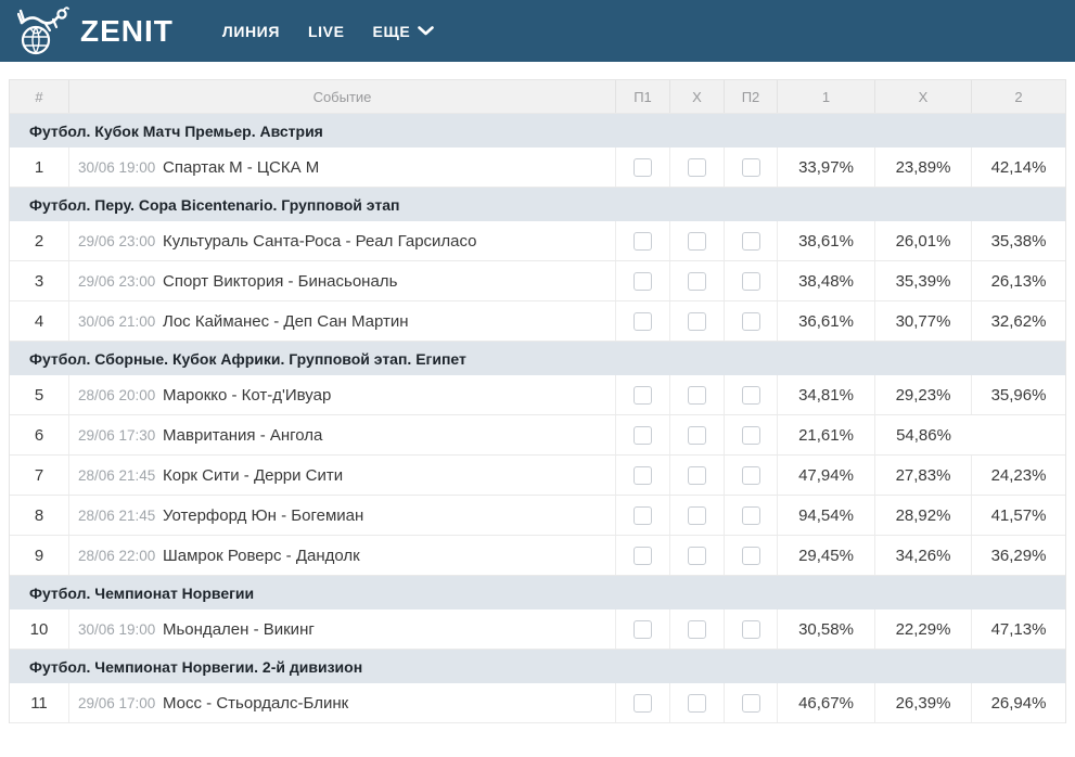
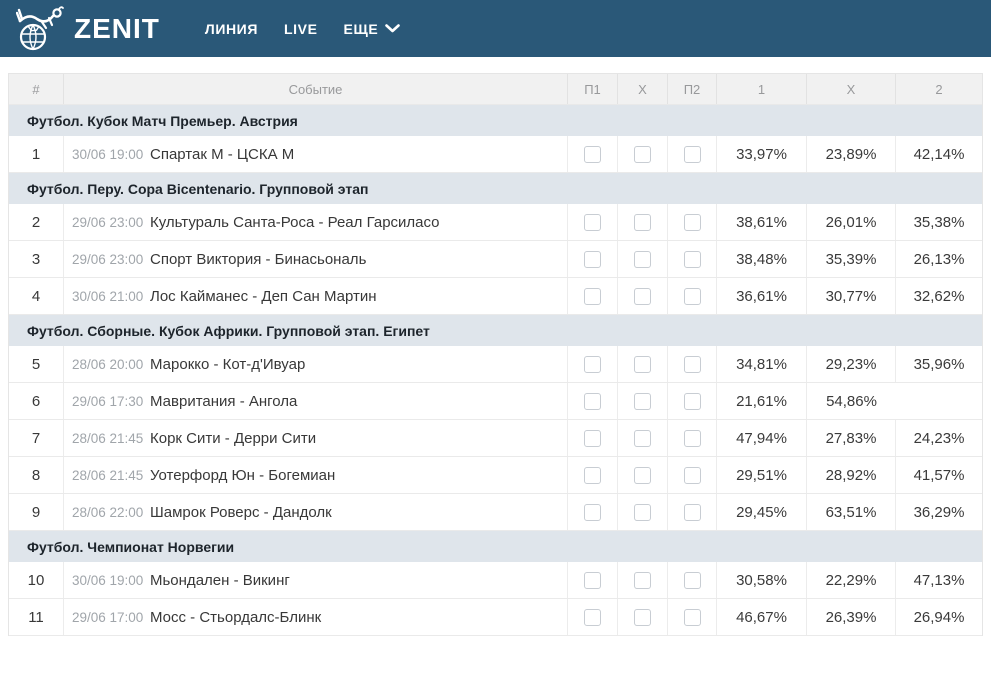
  ZENIT
  ЛИНИЯ
  LIVE
  ЕЩЕ
  #
  Событие
  П1
  X
  П2
  1
  X
  2
  Футбол. Кубок Матч Премьер. Австрия
  1
  30/06 19:00
  Спартак М - ЦСКА М
  33,97%
  23,89%
  42,14%
  Футбол. Перу. Copa Bicentenario. Групповой этап
  2
  29/06 23:00
  Культураль Санта-Роса - Реал Гарсиласо
  38,61%
  26,01%
  35,38%
  3
  29/06 23:00
  Спорт Виктория - Бинасьональ
  38,48%
  35,39%
  26,13%
  4
  30/06 21:00
  Лос Кайманес - Деп Сан Мартин
  36,61%
  30,77%
  32,62%
  Футбол. Сборные. Кубок Африки. Групповой этап. Египет
  5
  28/06 20:00
  Марокко - Кот-д'Ивуар
  34,81%
  29,23%
  35,96%
  6
  29/06 17:30
  Мавритания - Ангола
  21,61%
  54,86%
  7
  28/06 21:45
  Корк Сити - Дерри Сити
  47,94%
  27,83%
  24,23%
  8
  28/06 21:45
  Уотерфорд Юн - Богемиан
- 94,54%
+ 29,51%
  28,92%
  41,57%
  9
  28/06 22:00
  Шамрок Роверс - Дандолк
  29,45%
- 34,26%
+ 63,51%
  36,29%
  Футбол. Чемпионат Норвегии
  10
  30/06 19:00
  Мьондален - Викинг
  30,58%
  22,29%
  47,13%
- Футбол. Чемпионат Норвегии. 2-й дивизион
  11
  29/06 17:00
  Мосс - Стьордалс-Блинк
  46,67%
  26,39%
  26,94%
